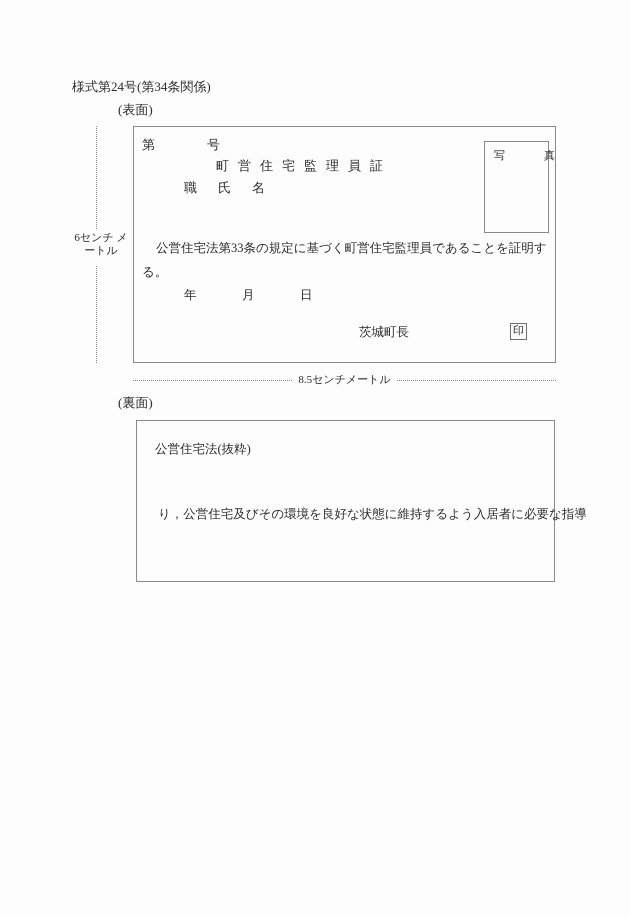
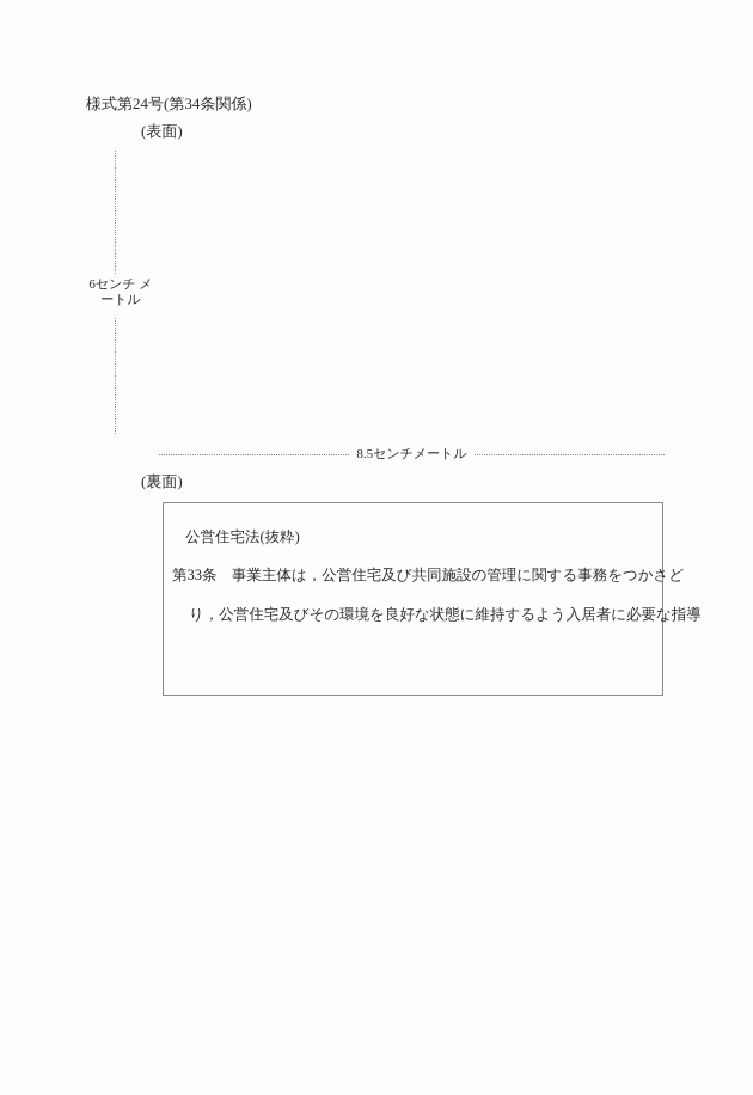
  様式第24号(第34条関係)
  (表面)
  6センチ メートル
- 第 号
- 町営住宅監理員証
- 職 氏 名
- 写 真
- 公営住宅法第33条の規定に基づく町営住宅監理員であることを証明す
- る。
- 年 月 日
- 茨城町長
- 印
  8.5センチメートル
  (裏面)
  公営住宅法(抜粋)
+ 第33条 事業主体は，公営住宅及び共同施設の管理に関する事務をつかさど
  り，公営住宅及びその環境を良好な状態に維持するよう入居者に必要な指導
